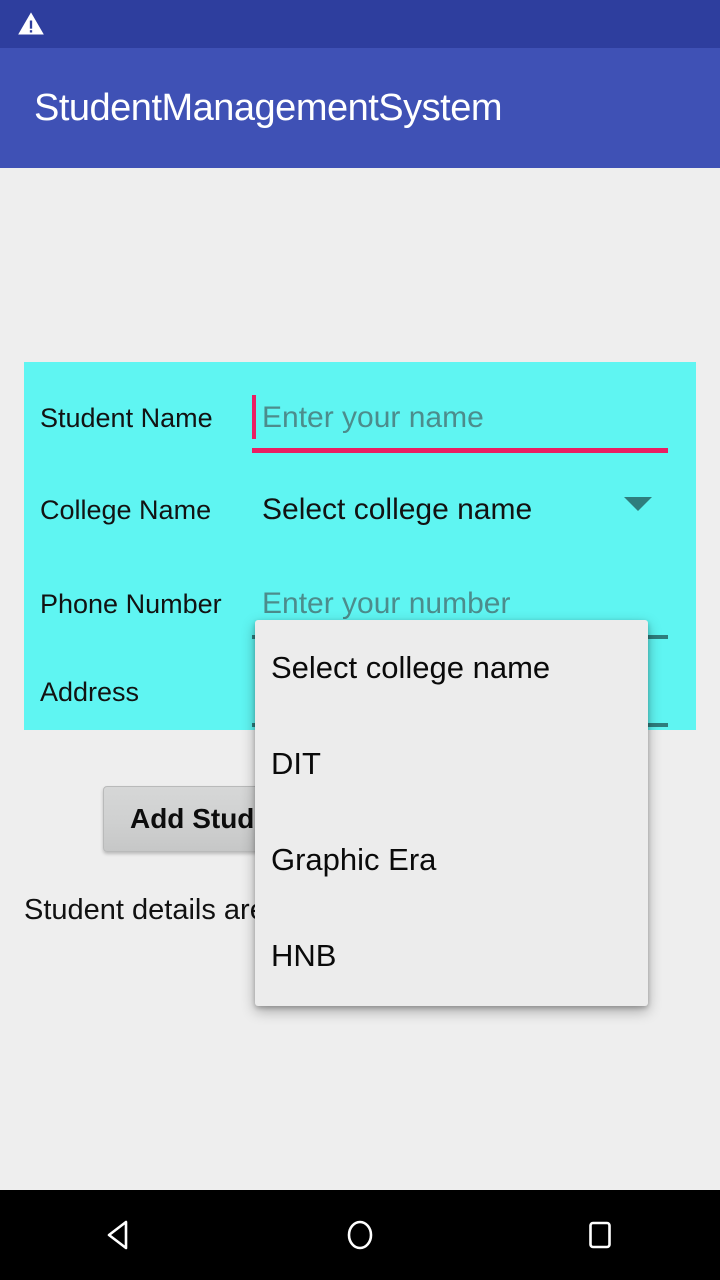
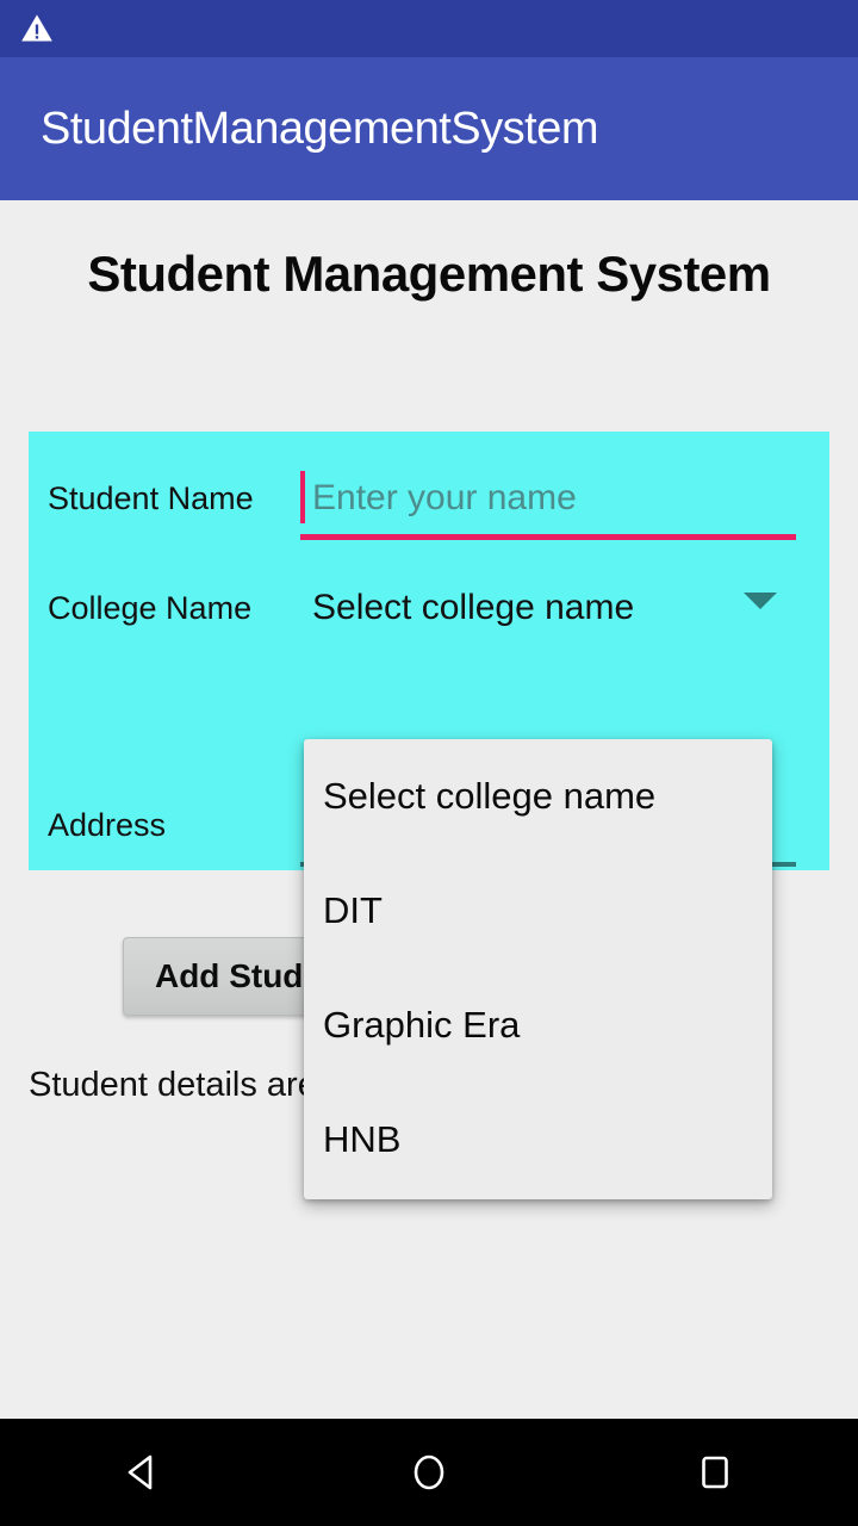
  StudentManagementSystem
+ Student Management System
  Student Name
  Enter your name
  College Name
  Select college name
- Phone Number
- Enter your number
  Address
  Add Stud
  Select college name
  DIT
  Graphic Era
  HNB
